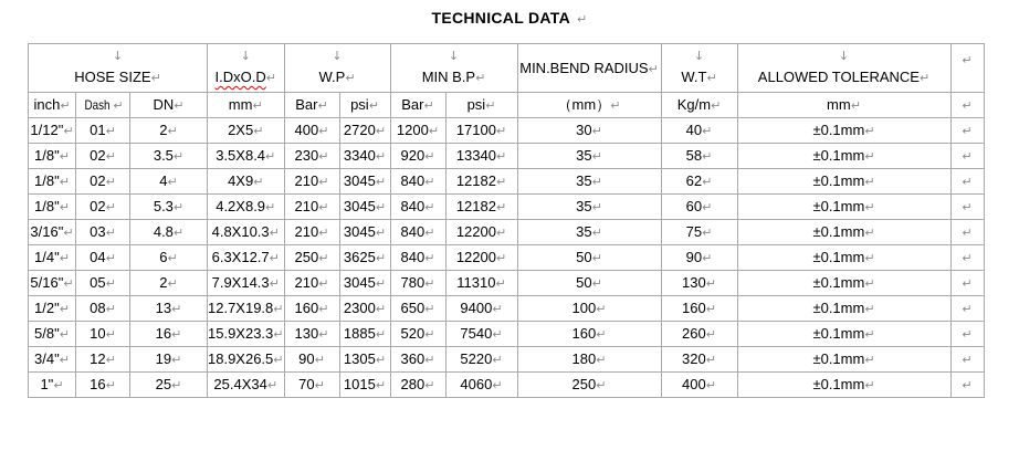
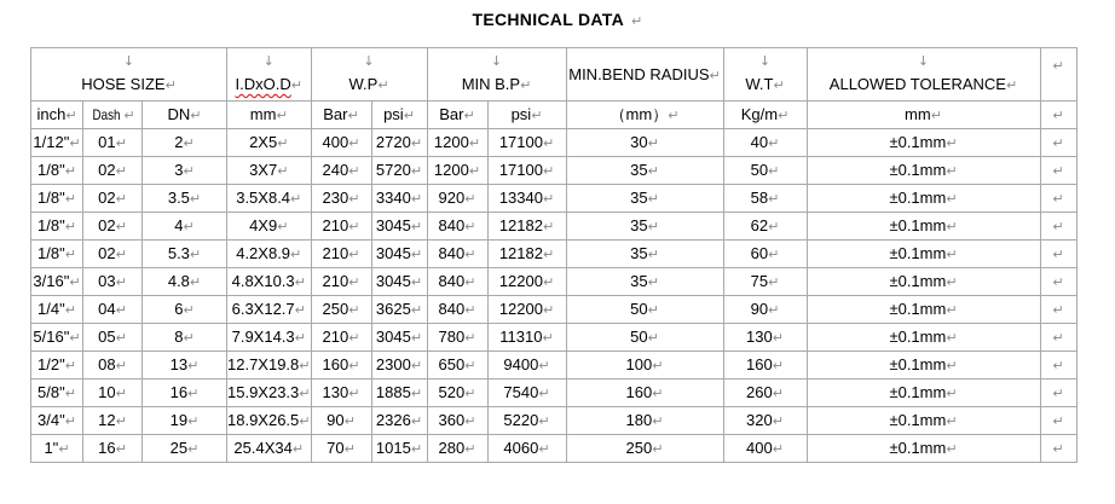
  TECHNICAL DATA ↵
  ↓HOSE SIZE↵	↓I.DxO.D↵	↓W.P↵	↓MIN B.P↵	MIN.BEND RADIUS↵	↓W.T↵	↓ALLOWED TOLERANCE↵	↵
  inch↵	Dash ↵	DN↵	mm↵	Bar↵	psi↵	Bar↵	psi↵	（mm）↵	Kg/m↵	mm↵	↵
  1/12"↵	01↵	2↵	2X5↵	400↵	2720↵	1200↵	17100↵	30↵	40↵	±0.1mm↵	↵
+ 1/8"↵	02↵	3↵	3X7↵	240↵	5720↵	1200↵	17100↵	35↵	50↵	±0.1mm↵	↵
  1/8"↵	02↵	3.5↵	3.5X8.4↵	230↵	3340↵	920↵	13340↵	35↵	58↵	±0.1mm↵	↵
  1/8"↵	02↵	4↵	4X9↵	210↵	3045↵	840↵	12182↵	35↵	62↵	±0.1mm↵	↵
  1/8"↵	02↵	5.3↵	4.2X8.9↵	210↵	3045↵	840↵	12182↵	35↵	60↵	±0.1mm↵	↵
  3/16"↵	03↵	4.8↵	4.8X10.3↵	210↵	3045↵	840↵	12200↵	35↵	75↵	±0.1mm↵	↵
  1/4"↵	04↵	6↵	6.3X12.7↵	250↵	3625↵	840↵	12200↵	50↵	90↵	±0.1mm↵	↵
- 5/16"↵	05↵	2↵	7.9X14.3↵	210↵	3045↵	780↵	11310↵	50↵	130↵	±0.1mm↵	↵
+ 5/16"↵	05↵	8↵	7.9X14.3↵	210↵	3045↵	780↵	11310↵	50↵	130↵	±0.1mm↵	↵
  1/2"↵	08↵	13↵	12.7X19.8↵	160↵	2300↵	650↵	9400↵	100↵	160↵	±0.1mm↵	↵
  5/8"↵	10↵	16↵	15.9X23.3↵	130↵	1885↵	520↵	7540↵	160↵	260↵	±0.1mm↵	↵
- 3/4"↵	12↵	19↵	18.9X26.5↵	90↵	1305↵	360↵	5220↵	180↵	320↵	±0.1mm↵	↵
+ 3/4"↵	12↵	19↵	18.9X26.5↵	90↵	2326↵	360↵	5220↵	180↵	320↵	±0.1mm↵	↵
  1"↵	16↵	25↵	25.4X34↵	70↵	1015↵	280↵	4060↵	250↵	400↵	±0.1mm↵	↵
